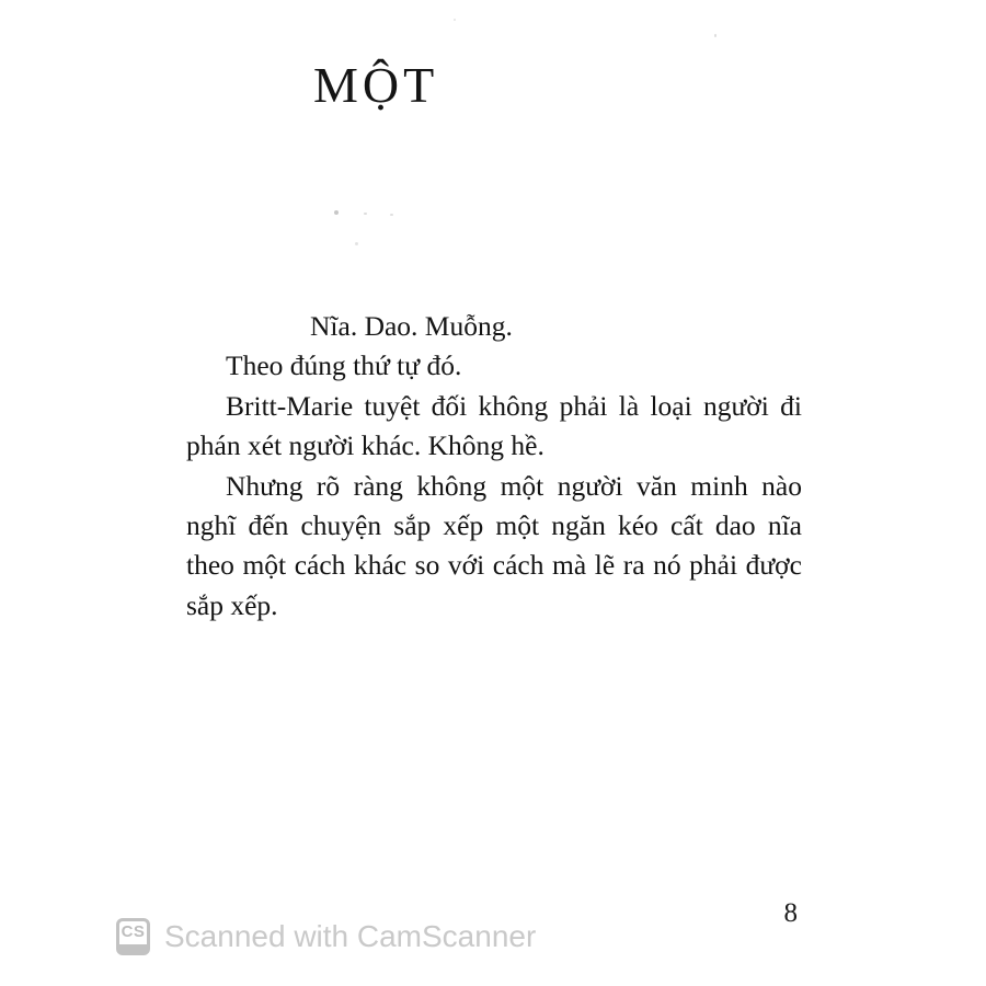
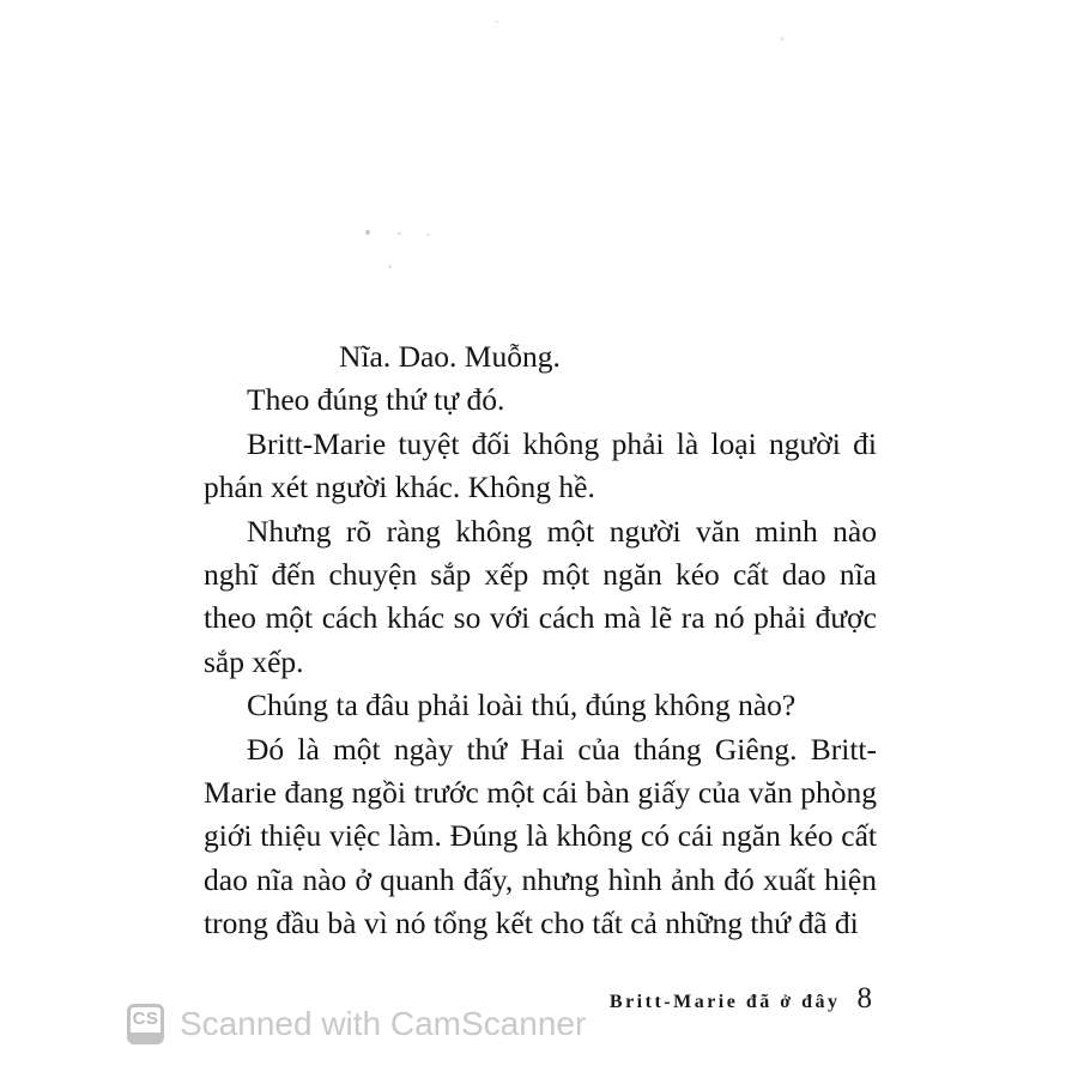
- MỘT
  Nĩa. Dao. Muỗng.
  Theo đúng thứ tự đó.
  Britt-Marie tuyệt đối không phải là loại người đi phán xét người khác. Không hề.
  Nhưng rõ ràng không một người văn minh nào nghĩ đến chuyện sắp xếp một ngăn kéo cất dao nĩa theo một cách khác so với cách mà lẽ ra nó phải được sắp xếp.
+ Chúng ta đâu phải loài thú, đúng không nào?
+ Đó là một ngày thứ Hai của tháng Giêng. Britt-Marie đang ngồi trước một cái bàn giấy của văn phòng giới thiệu việc làm. Đúng là không có cái ngăn kéo cất dao nĩa nào ở quanh đấy, nhưng hình ảnh đó xuất hiện trong đầu bà vì nó tổng kết cho tất cả những thứ đã đi
+ Britt-Marie đã ở đây
  8
  CS
  Scanned with CamScanner
